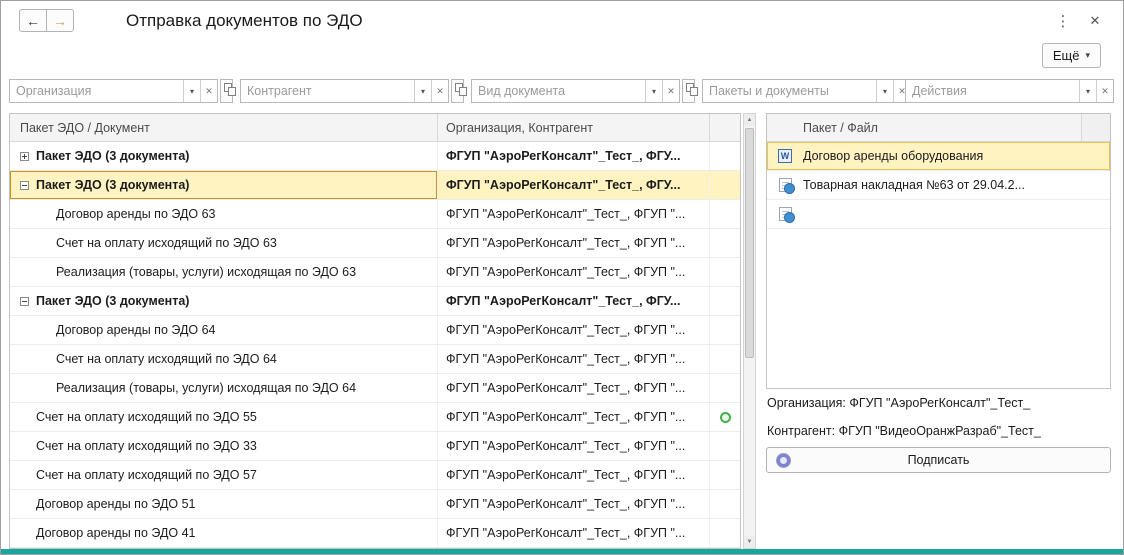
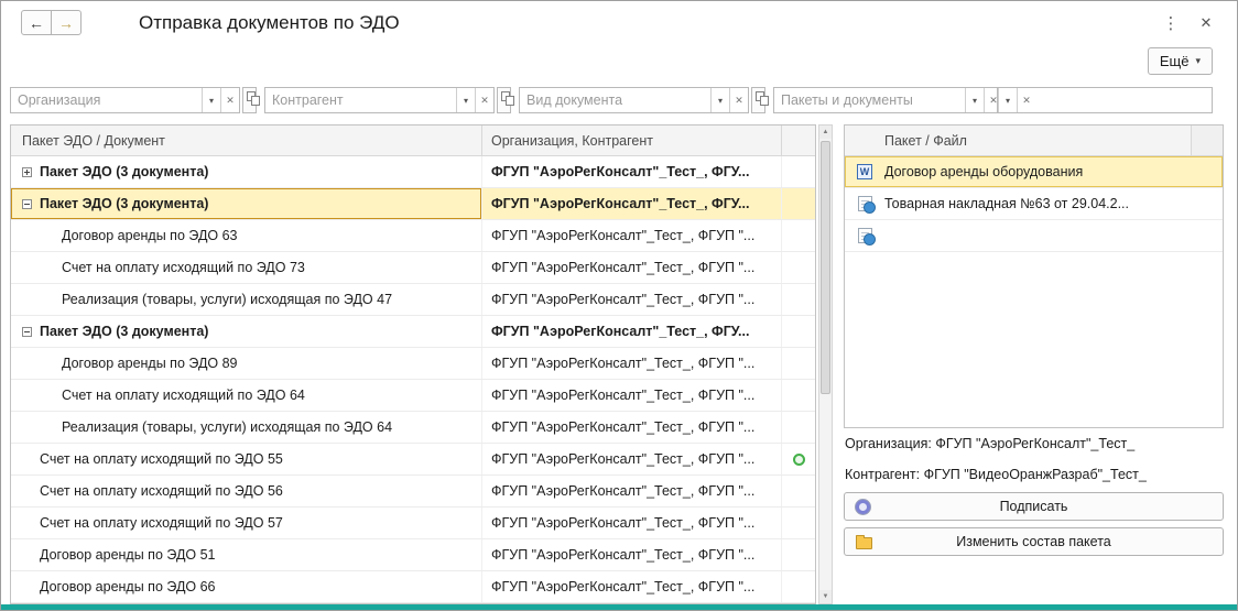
  ←
  →
  Отправка документов по ЭДО
  ⋮
  ✕
  Ещё
  ▾
  Организация
  ▾
  ✕
  Контрагент
  ▾
  ✕
  Вид документа
  ▾
  ✕
  Пакеты и документы
  ▾
  ✕
- Действия
  ▾
  ✕
  Пакет ЭДО / Документ
  Организация, Контрагент
  Пакет ЭДО (3 документа)
  ФГУП "АэроРегКонсалт"_Тест_, ФГУ...
  Пакет ЭДО (3 документа)
  ФГУП "АэроРегКонсалт"_Тест_, ФГУ...
  Договор аренды по ЭДО 63
  ФГУП "АэроРегКонсалт"_Тест_, ФГУП "...
- Счет на оплату исходящий по ЭДО 63
+ Счет на оплату исходящий по ЭДО 73
  ФГУП "АэроРегКонсалт"_Тест_, ФГУП "...
- Реализация (товары, услуги) исходящая по ЭДО 63
+ Реализация (товары, услуги) исходящая по ЭДО 47
  ФГУП "АэроРегКонсалт"_Тест_, ФГУП "...
  Пакет ЭДО (3 документа)
  ФГУП "АэроРегКонсалт"_Тест_, ФГУ...
- Договор аренды по ЭДО 64
+ Договор аренды по ЭДО 89
  ФГУП "АэроРегКонсалт"_Тест_, ФГУП "...
  Счет на оплату исходящий по ЭДО 64
  ФГУП "АэроРегКонсалт"_Тест_, ФГУП "...
  Реализация (товары, услуги) исходящая по ЭДО 64
  ФГУП "АэроРегКонсалт"_Тест_, ФГУП "...
  Счет на оплату исходящий по ЭДО 55
  ФГУП "АэроРегКонсалт"_Тест_, ФГУП "...
- Счет на оплату исходящий по ЭДО 33
+ Счет на оплату исходящий по ЭДО 56
  ФГУП "АэроРегКонсалт"_Тест_, ФГУП "...
  Счет на оплату исходящий по ЭДО 57
  ФГУП "АэроРегКонсалт"_Тест_, ФГУП "...
  Договор аренды по ЭДО 51
  ФГУП "АэроРегКонсалт"_Тест_, ФГУП "...
- Договор аренды по ЭДО 41
+ Договор аренды по ЭДО 66
  ФГУП "АэроРегКонсалт"_Тест_, ФГУП "...
  Пакет / Файл
  W
  Договор аренды оборудования
  Товарная накладная №63 от 29.04.2...
  Организация: ФГУП "АэроРегКонсалт"_Тест_
  Контрагент: ФГУП "ВидеоОранжРазраб"_Тест_
  Подписать
+ Изменить состав пакета
